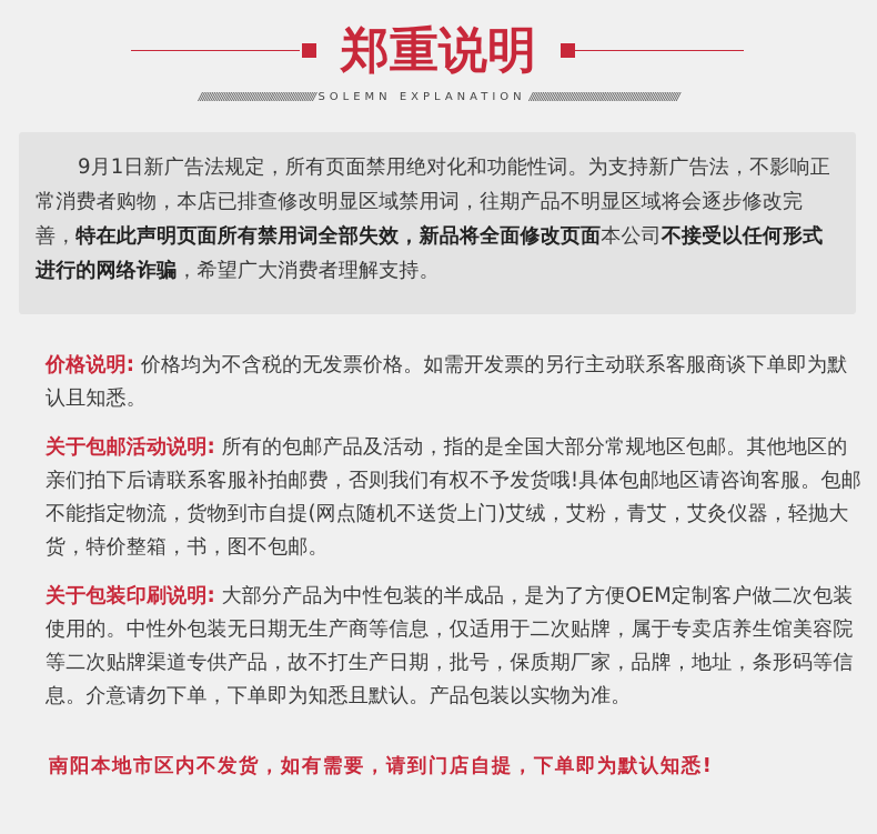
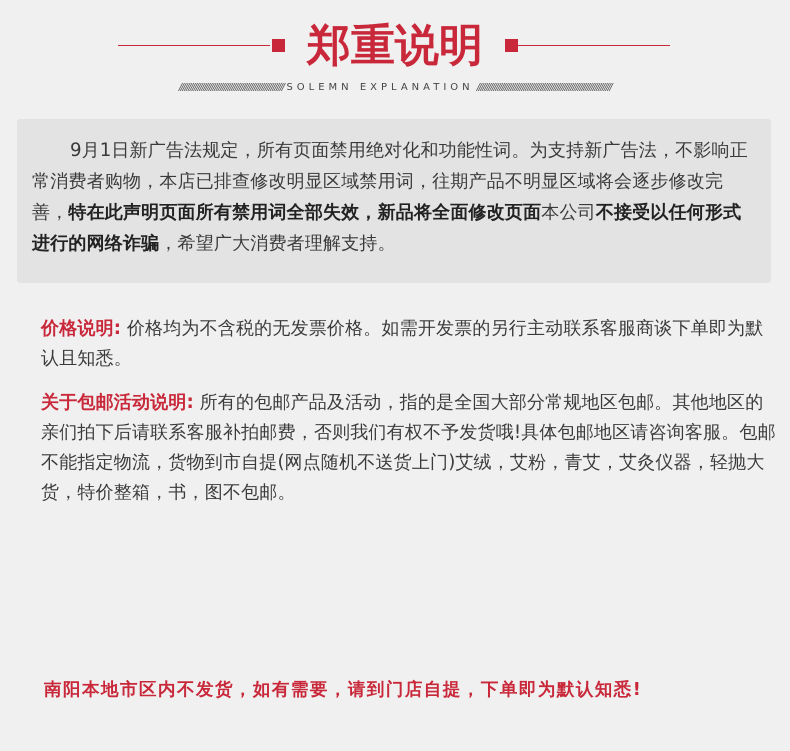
  郑重说明
  //////////////////////////////////////////////////////// SOLEMN EXPLANATION ////////////////////////////////////////////////////////////////////////
  9月1日新广告法规定，所有页面禁用绝对化和功能性词。为支持新广告法，不影响正常消费者购物，本店已排查修改明显区域禁用词，往期产品不明显区域将会逐步修改完善，特在此声明页面所有禁用词全部失效，新品将全面修改页面本公司不接受以任何形式进行的网络诈骗，希望广大消费者理解支持。
  价格说明: 价格均为不含税的无发票价格。如需开发票的另行主动联系客服商谈下单即为默认且知悉。
  关于包邮活动说明: 所有的包邮产品及活动，指的是全国大部分常规地区包邮。其他地区的亲们拍下后请联系客服补拍邮费，否则我们有权不予发货哦!具体包邮地区请咨询客服。包邮不能指定物流，货物到市自提(网点随机不送货上门)艾绒，艾粉，青艾，艾灸仪器，轻抛大货，特价整箱，书，图不包邮。
- 关于包装印刷说明: 大部分产品为中性包装的半成品，是为了方便OEM定制客户做二次包装使用的。中性外包装无日期无生产商等信息，仅适用于二次贴牌，属于专卖店养生馆美容院等二次贴牌渠道专供产品，故不打生产日期，批号，保质期厂家，品牌，地址，条形码等信息。介意请勿下单，下单即为知悉且默认。产品包装以实物为准。
  南阳本地市区内不发货，如有需要，请到门店自提，下单即为默认知悉!
